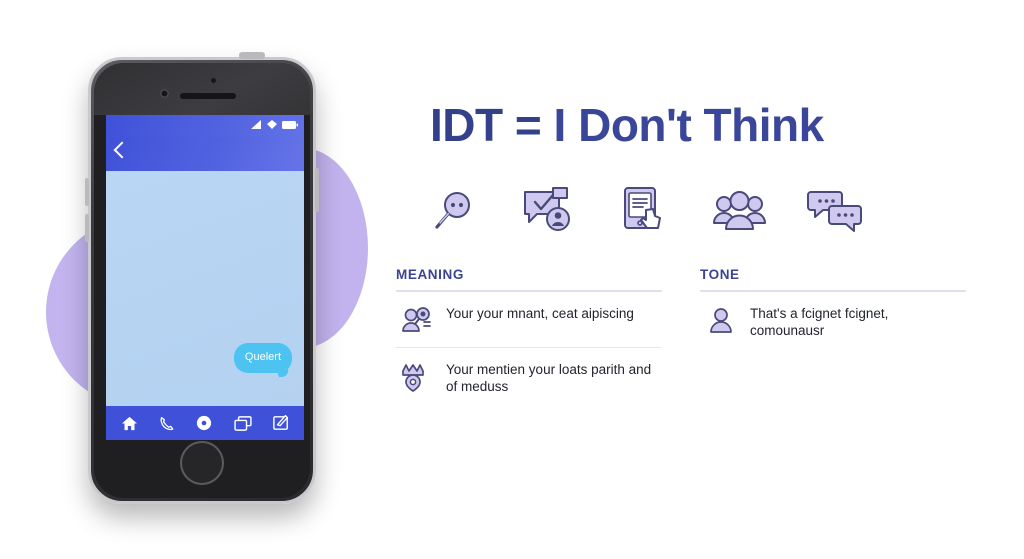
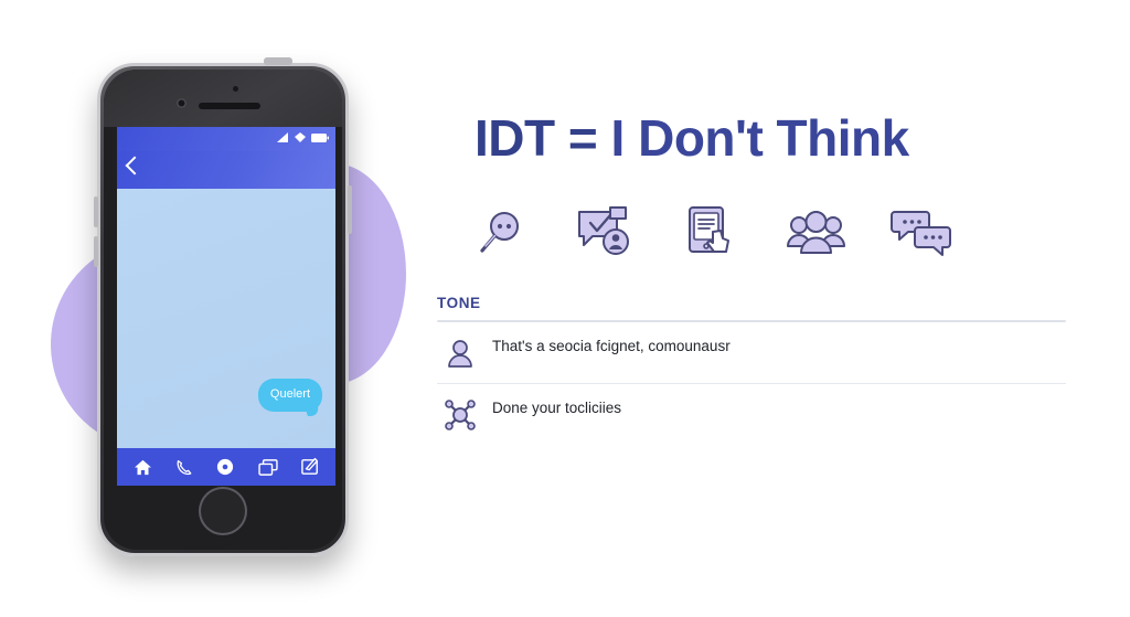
  Quelert
  IDT = I Don't Think
- MEANING
- Your your mnant, ceat aipiscing
- Your mentien your loats parith and of meduss
  TONE
- That's a fcignet fcignet, comounausr
+ That's a seocia fcignet, comounausr
+ Done your tocliciies
